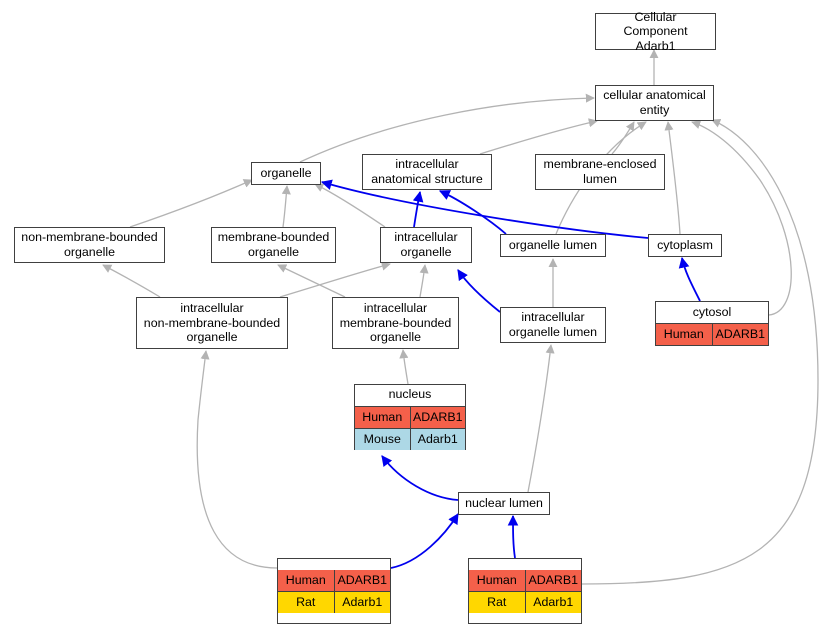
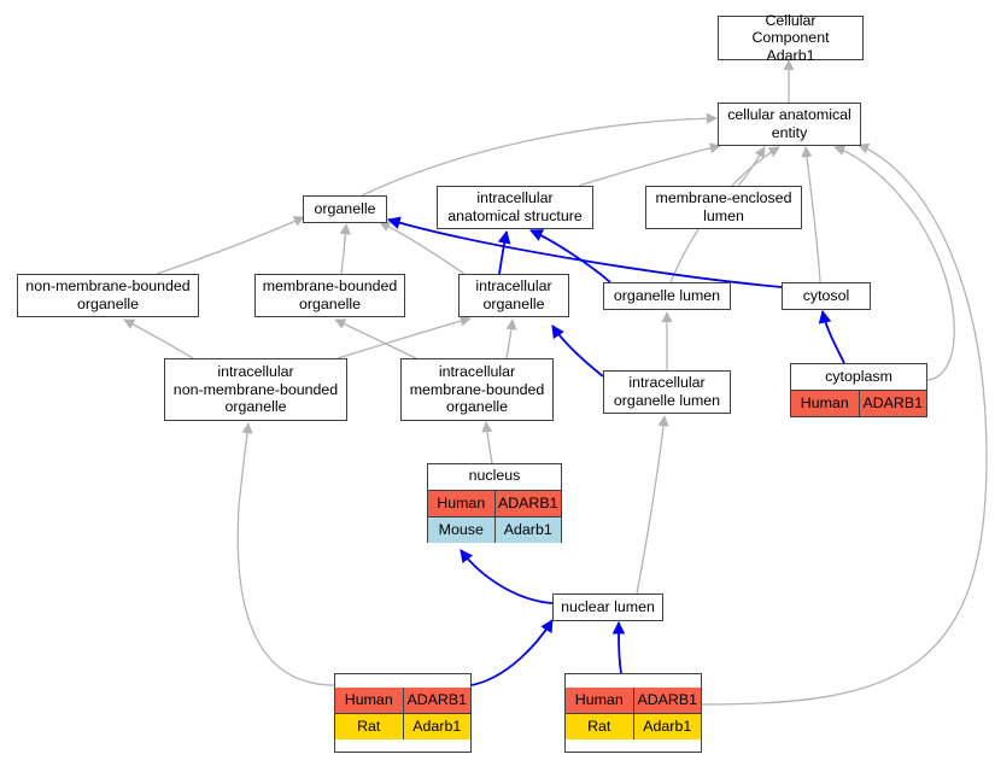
  Cellular Component
  Adarb1
  cellular anatomical
  entity
  organelle
  intracellular
  anatomical structure
  membrane-enclosed
  lumen
  non-membrane-bounded
  organelle
  membrane-bounded
  organelle
  intracellular
  organelle
  organelle lumen
- cytoplasm
+ cytosol
  intracellular
  non-membrane-bounded
  organelle
  intracellular
  membrane-bounded
  organelle
  intracellular
  organelle lumen
- cytosol
+ cytoplasm
  Human
  ADARB1
  nucleus
  Human
  ADARB1
  Mouse
  Adarb1
  nuclear lumen
  Human
  ADARB1
  Rat
  Adarb1
  Human
  ADARB1
  Rat
  Adarb1
